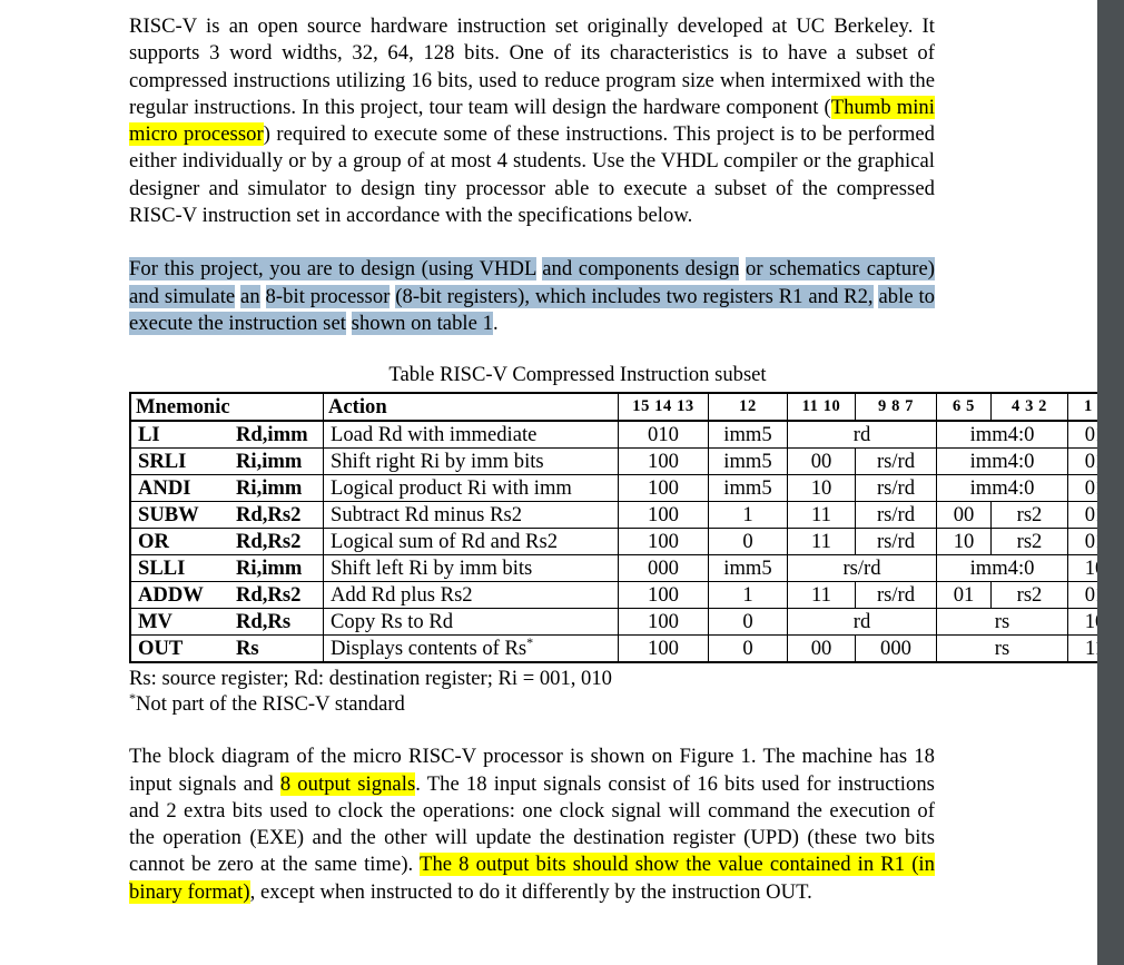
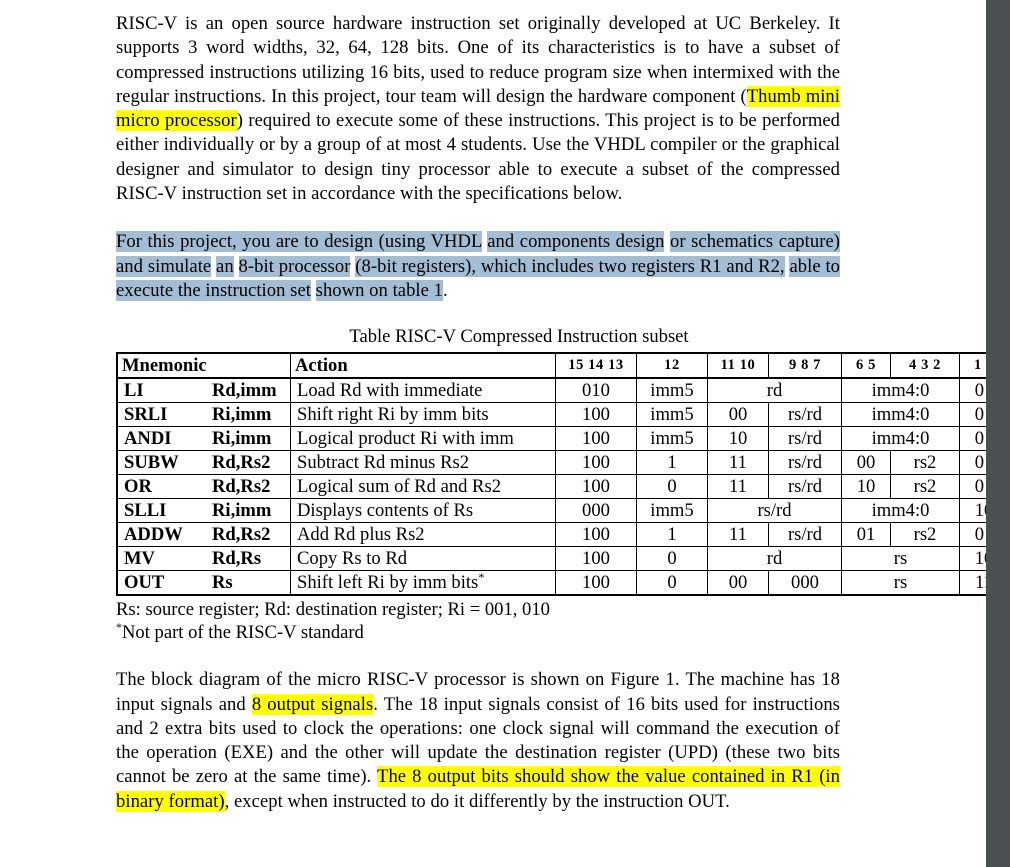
  RISC-V is an open source hardware instruction set originally developed at UC Berkeley. It supports 3 word widths, 32, 64, 128 bits. One of its characteristics is to have a subset of compressed instructions utilizing 16 bits, used to reduce program size when intermixed with the regular instructions. In this project, tour team will design the hardware component (Thumb mini micro processor) required to execute some of these instructions. This project is to be performed either individually or by a group of at most 4 students. Use the VHDL compiler or the graphical designer and simulator to design tiny processor able to execute a subset of the compressed RISC-V instruction set in accordance with the specifications below.
  For this project, you are to design (using VHDL and components design or schematics capture) and simulate an 8-bit processor (8-bit registers), which includes two registers R1 and R2, able to execute the instruction set shown on table 1.
  Table RISC-V Compressed Instruction subset
  Mnemonic	Action	15 14 13	12	11 10	9 8 7	6 5	4 3 2	1
  LI Rd,imm	Load Rd with immediate	010	imm5	rd	imm4:0	0
  SRLI Ri,imm	Shift right Ri by imm bits	100	imm5	00	rs/rd	imm4:0	0
  ANDI Ri,imm	Logical product Ri with imm	100	imm5	10	rs/rd	imm4:0	0
  SUBW Rd,Rs2	Subtract Rd minus Rs2	100	1	11	rs/rd	00	rs2	0
  OR Rd,Rs2	Logical sum of Rd and Rs2	100	0	11	rs/rd	10	rs2	0
- SLLI Ri,imm	Shift left Ri by imm bits	000	imm5	rs/rd	imm4:0	1
+ SLLI Ri,imm	Displays contents of Rs	000	imm5	rs/rd	imm4:0	1
  ADDW Rd,Rs2	Add Rd plus Rs2	100	1	11	rs/rd	01	rs2	0
  MV Rd,Rs	Copy Rs to Rd	100	0	rd	rs	1
- OUT Rs	Displays contents of Rs*	100	0	00	000	rs	1
+ OUT Rs	Shift left Ri by imm bits*	100	0	00	000	rs	1
  Rs: source register; Rd: destination register; Ri = 001, 010
  *Not part of the RISC-V standard
  The block diagram of the micro RISC-V processor is shown on Figure 1. The machine has 18 input signals and 8 output signals. The 18 input signals consist of 16 bits used for instructions and 2 extra bits used to clock the operations: one clock signal will command the execution of the operation (EXE) and the other will update the destination register (UPD) (these two bits cannot be zero at the same time). The 8 output bits should show the value contained in R1 (in binary format), except when instructed to do it differently by the instruction OUT.
